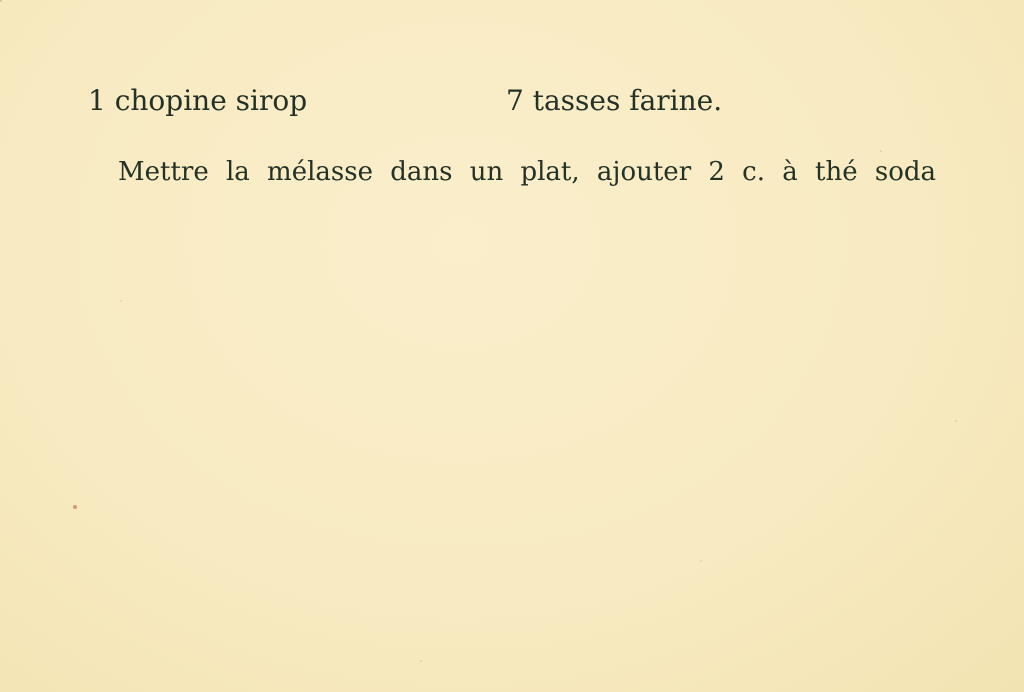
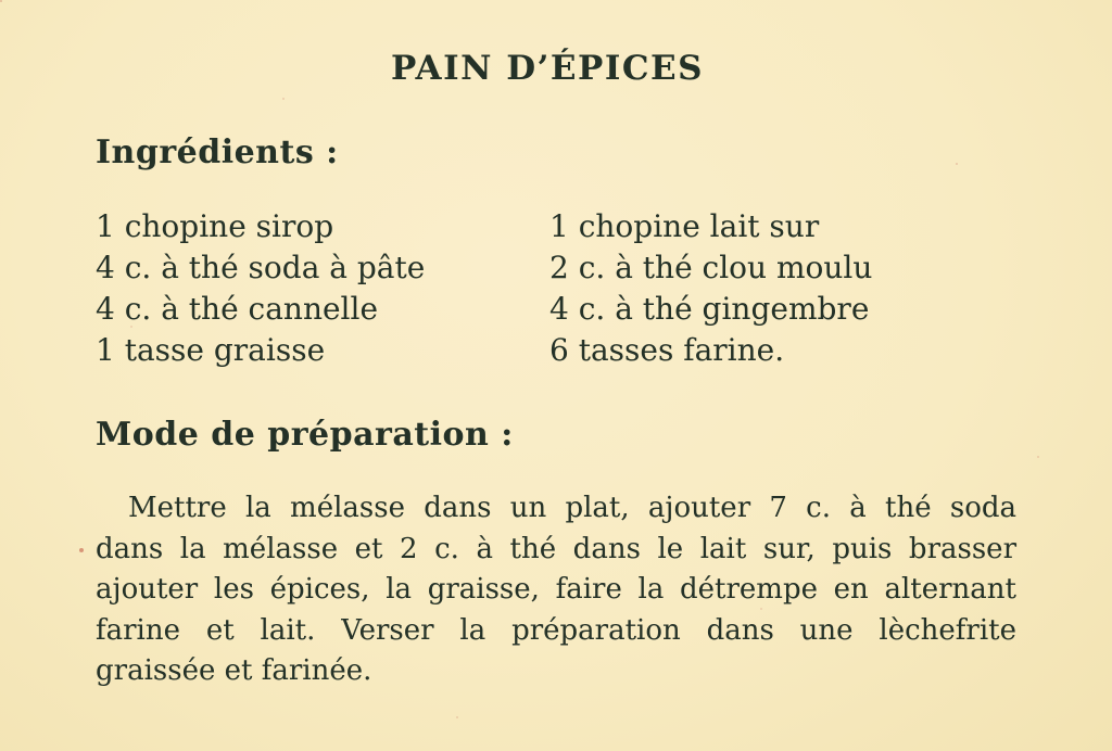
+ PAIN D’ÉPICES
+ Ingrédients :
  1 chopine sirop
+ 4 c. à thé soda à pâte
+ 4 c. à thé cannelle
+ 1 tasse graisse
+ 1 chopine lait sur
+ 2 c. à thé clou moulu
+ 4 c. à thé gingembre
- 7 tasses farine.
+ 6 tasses farine.
+ Mode de préparation :
- Mettre la mélasse dans un plat, ajouter 2 c. à thé soda
+ Mettre la mélasse dans un plat, ajouter 7 c. à thé soda
+ dans la mélasse et 2 c. à thé dans le lait sur, puis brasser
+ ajouter les épices, la graisse, faire la détrempe en alternant
+ farine et lait. Verser la préparation dans une lèchefrite
+ graissée et farinée.
